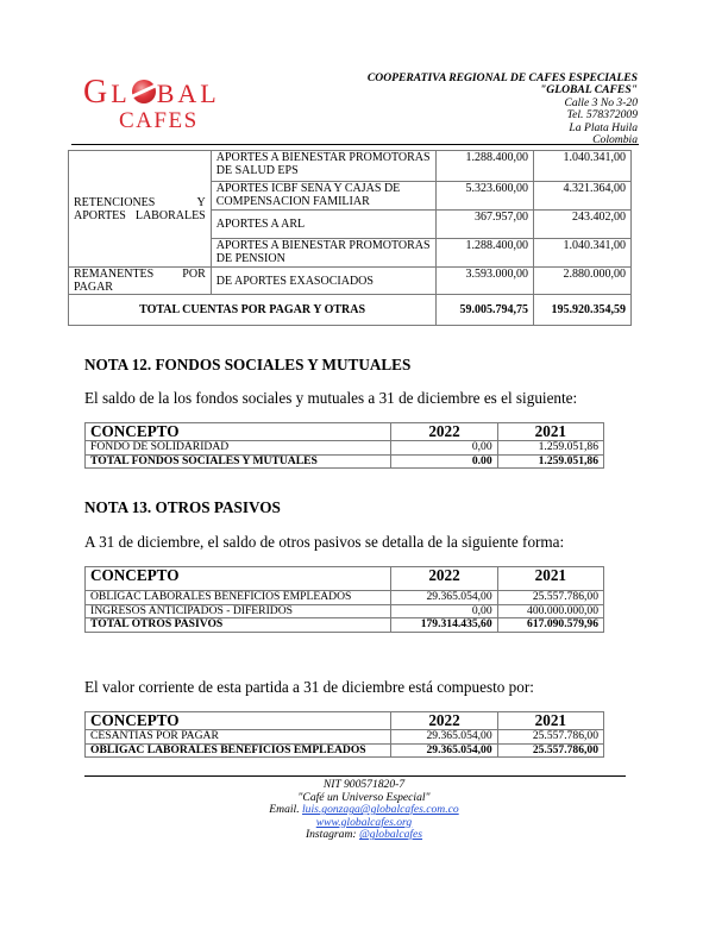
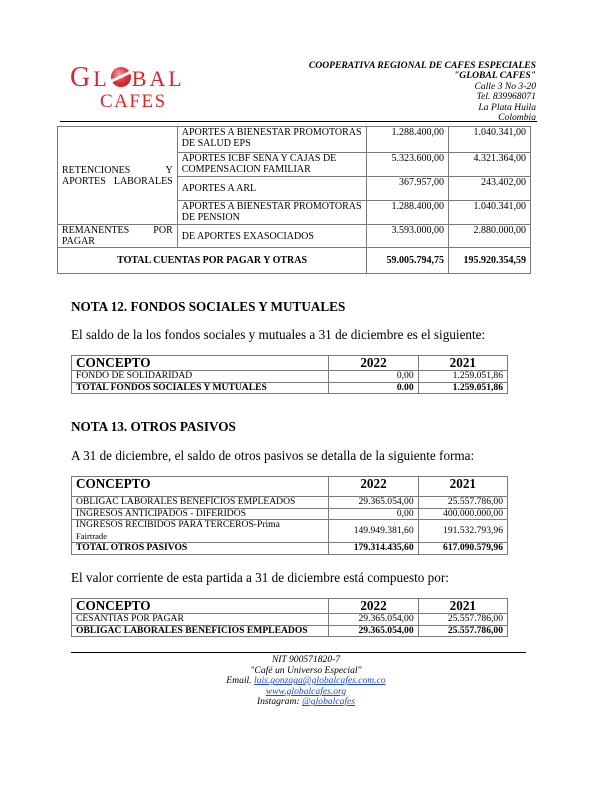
  GL BAL
  CAFES
  COOPERATIVA REGIONAL DE CAFES ESPECIALES
  "GLOBAL CAFES"
  Calle 3 No 3-20
- Tel. 578372009
+ Tel. 839968071
  La Plata Huila
  Colombia
  RETENCIONES Y APORTES LABORALES	APORTES A BIENESTAR PROMOTORAS DE SALUD EPS	1.288.400,00	1.040.341,00
  APORTES ICBF SENA Y CAJAS DE COMPENSACION FAMILIAR	5.323.600,00	4.321.364,00
  APORTES A ARL	367.957,00	243.402,00
  APORTES A BIENESTAR PROMOTORAS DE PENSION	1.288.400,00	1.040.341,00
  REMANENTES POR PAGAR	DE APORTES EXASOCIADOS	3.593.000,00	2.880.000,00
  TOTAL CUENTAS POR PAGAR Y OTRAS	59.005.794,75	195.920.354,59
  NOTA 12. FONDOS SOCIALES Y MUTUALES
  El saldo de la los fondos sociales y mutuales a 31 de diciembre es el siguiente:
  CONCEPTO	2022	2021
  FONDO DE SOLIDARIDAD	0,00	1.259.051,86
  TOTAL FONDOS SOCIALES Y MUTUALES	0.00	1.259.051,86
  NOTA 13. OTROS PASIVOS
  A 31 de diciembre, el saldo de otros pasivos se detalla de la siguiente forma:
  CONCEPTO	2022	2021
  OBLIGAC LABORALES BENEFICIOS EMPLEADOS	29.365.054,00	25.557.786,00
  INGRESOS ANTICIPADOS - DIFERIDOS	0,00	400.000.000,00
+ INGRESOS RECIBIDOS PARA TERCEROS-PrimaFairtrade	149.949.381,60	191.532.793,96
  TOTAL OTROS PASIVOS	179.314.435,60	617.090.579,96
  El valor corriente de esta partida a 31 de diciembre está compuesto por:
  CONCEPTO	2022	2021
  CESANTIAS POR PAGAR	29.365.054,00	25.557.786,00
  OBLIGAC LABORALES BENEFICIOS EMPLEADOS	29.365.054,00	25.557.786,00
  NIT 900571820-7
  "Café un Universo Especial"
  Email. luis.gonzaga@globalcafes.com.co
  www.globalcafes.org
  Instagram: @globalcafes
